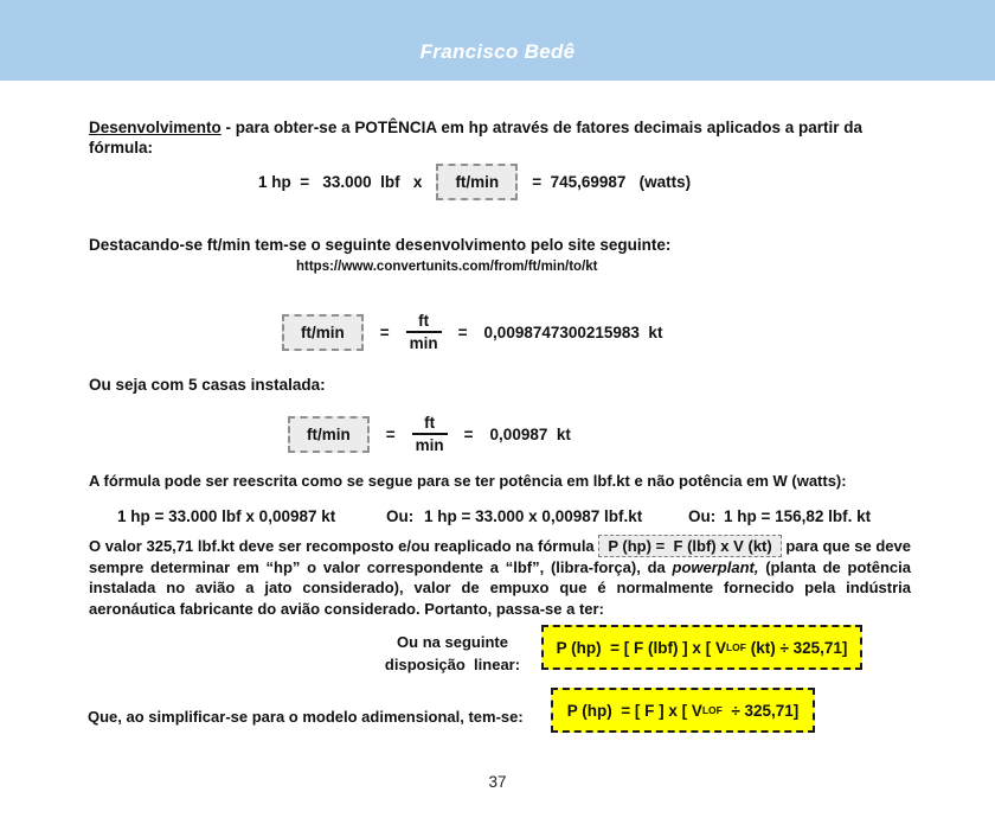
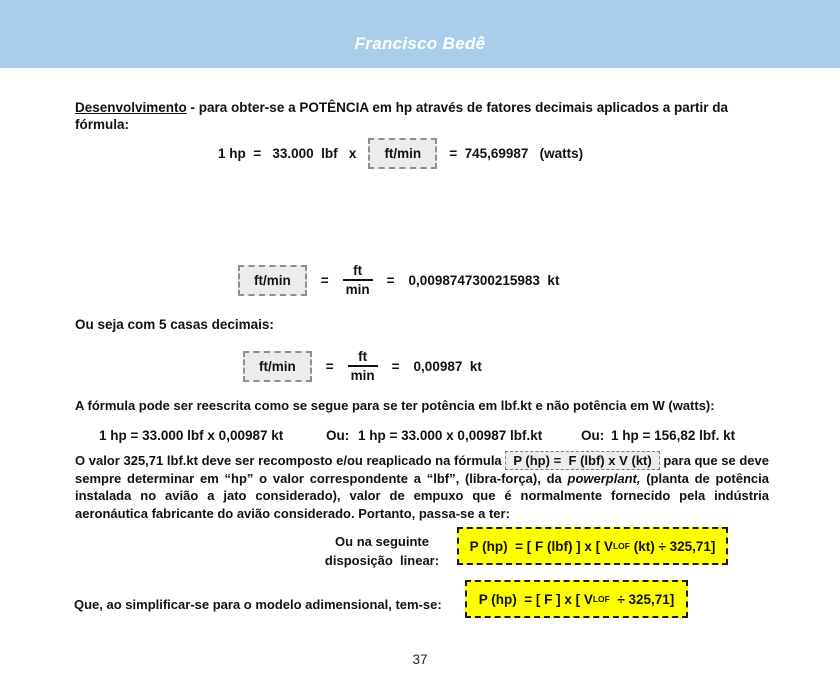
  Francisco Bedê
  Desenvolvimento - para obter-se a POTÊNCIA em hp através de fatores decimais aplicados a partir da fórmula:
  1 hp = 33.000 lbf x
  ft/min
  = 745,69987 (watts)
- Destacando-se ft/min tem-se o seguinte desenvolvimento pelo site seguinte:
- https://www.convertunits.com/from/ft/min/to/kt
  ft/min
  =
  ft
  min
  =
  0,0098747300215983 kt
- Ou seja com 5 casas instalada:
+ Ou seja com 5 casas decimais:
  ft/min
  =
  ft
  min
  =
  0,00987 kt
  A fórmula pode ser reescrita como se segue para se ter potência em lbf.kt e não potência em W (watts):
  1 hp = 33.000 lbf x 0,00987 kt
  Ou:
  1 hp = 33.000 x 0,00987 lbf.kt
  Ou:
  1 hp = 156,82 lbf. kt
  O valor 325,71 lbf.kt deve ser recomposto e/ou reaplicado na fórmula P (hp) = F (lbf) x V (kt) para que se deve sempre determinar em “hp” o valor correspondente a “lbf”, (libra-força), da powerplant, (planta de potência instalada no avião a jato considerado), valor de empuxo que é normalmente fornecido pela indústria aeronáutica fabricante do avião considerado. Portanto, passa-se a ter:
  Ou na seguinte
  disposição linear:
  P (hp) = [ F (lbf) ] x [ V
  LOF
  (kt) ÷ 325,71]
  Que, ao simplificar-se para o modelo adimensional, tem-se:
  P (hp) = [ F ] x [ V
  LOF
  ÷ 325,71]
  37
